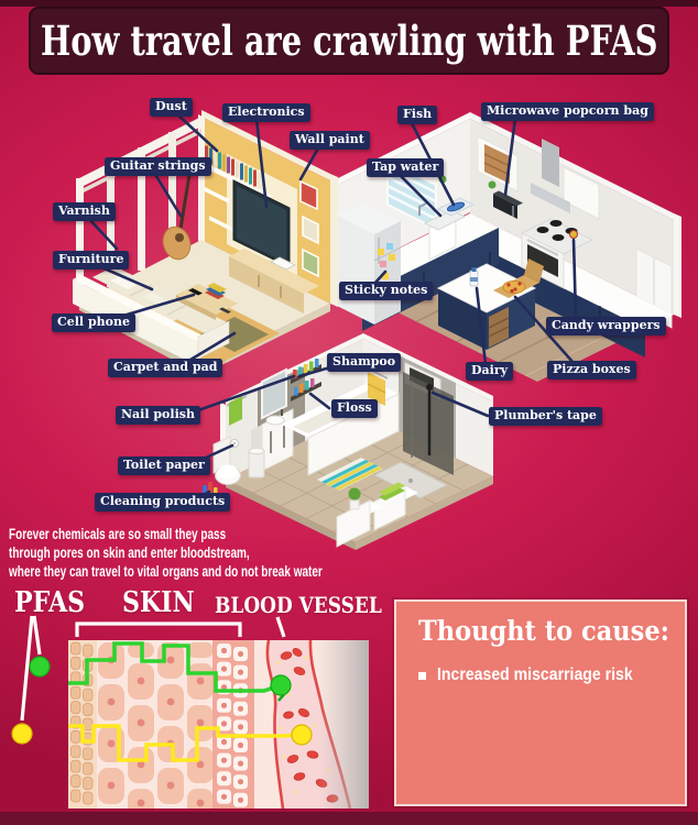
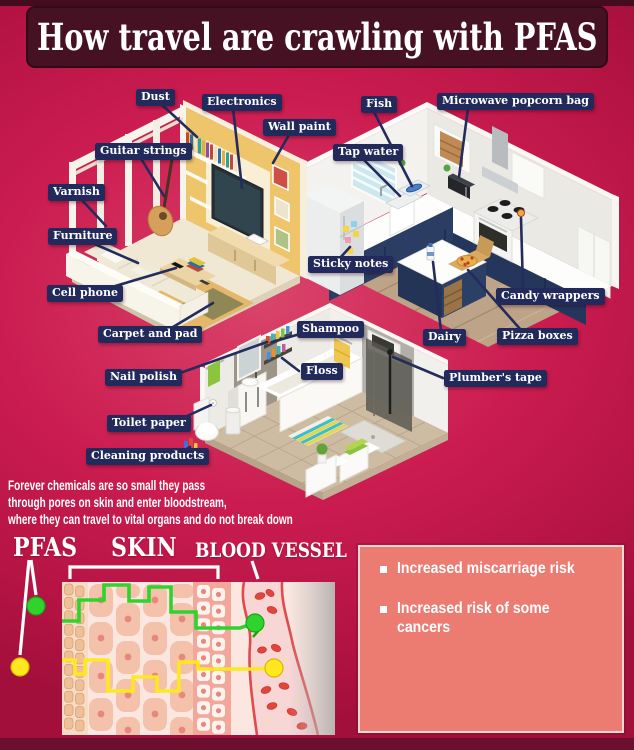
  How travel are crawling with PFAS
  Dust
  Electronics
  Wall paint
  Guitar strings
  Varnish
  Furniture
  Cell phone
  Carpet and pad
  Fish
  Tap water
  Microwave popcorn bag
  Sticky notes
  Candy wrappers
  Dairy
  Pizza boxes
  Shampoo
  Floss
  Nail polish
  Plumber's tape
  Toilet paper
  Cleaning products
  Forever chemicals are so small they pass
  through pores on skin and enter bloodstream,
- where they can travel to vital organs and do not break water
+ where they can travel to vital organs and do not break down
  PFAS
  SKIN
  BLOOD VESSEL
- Thought to cause:
  Increased miscarriage risk
+ Increased risk of some cancers
